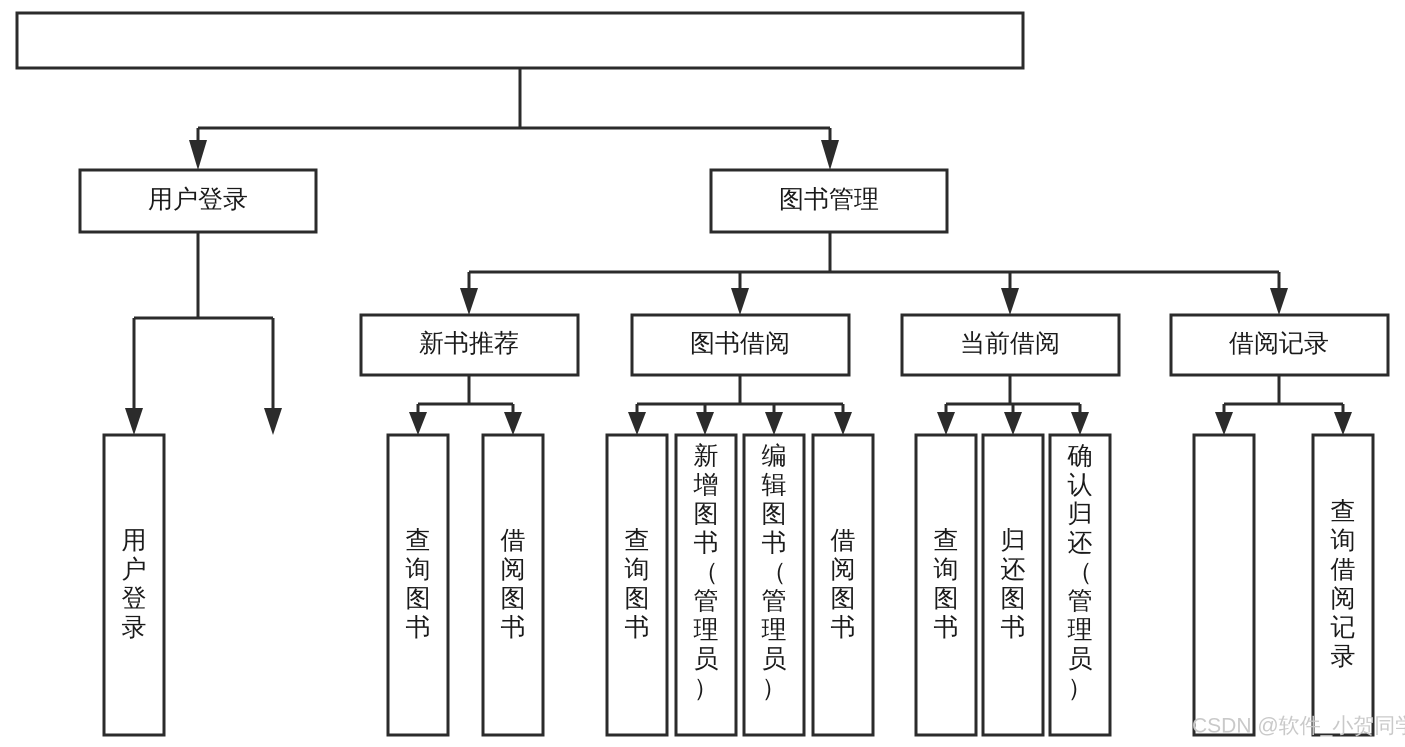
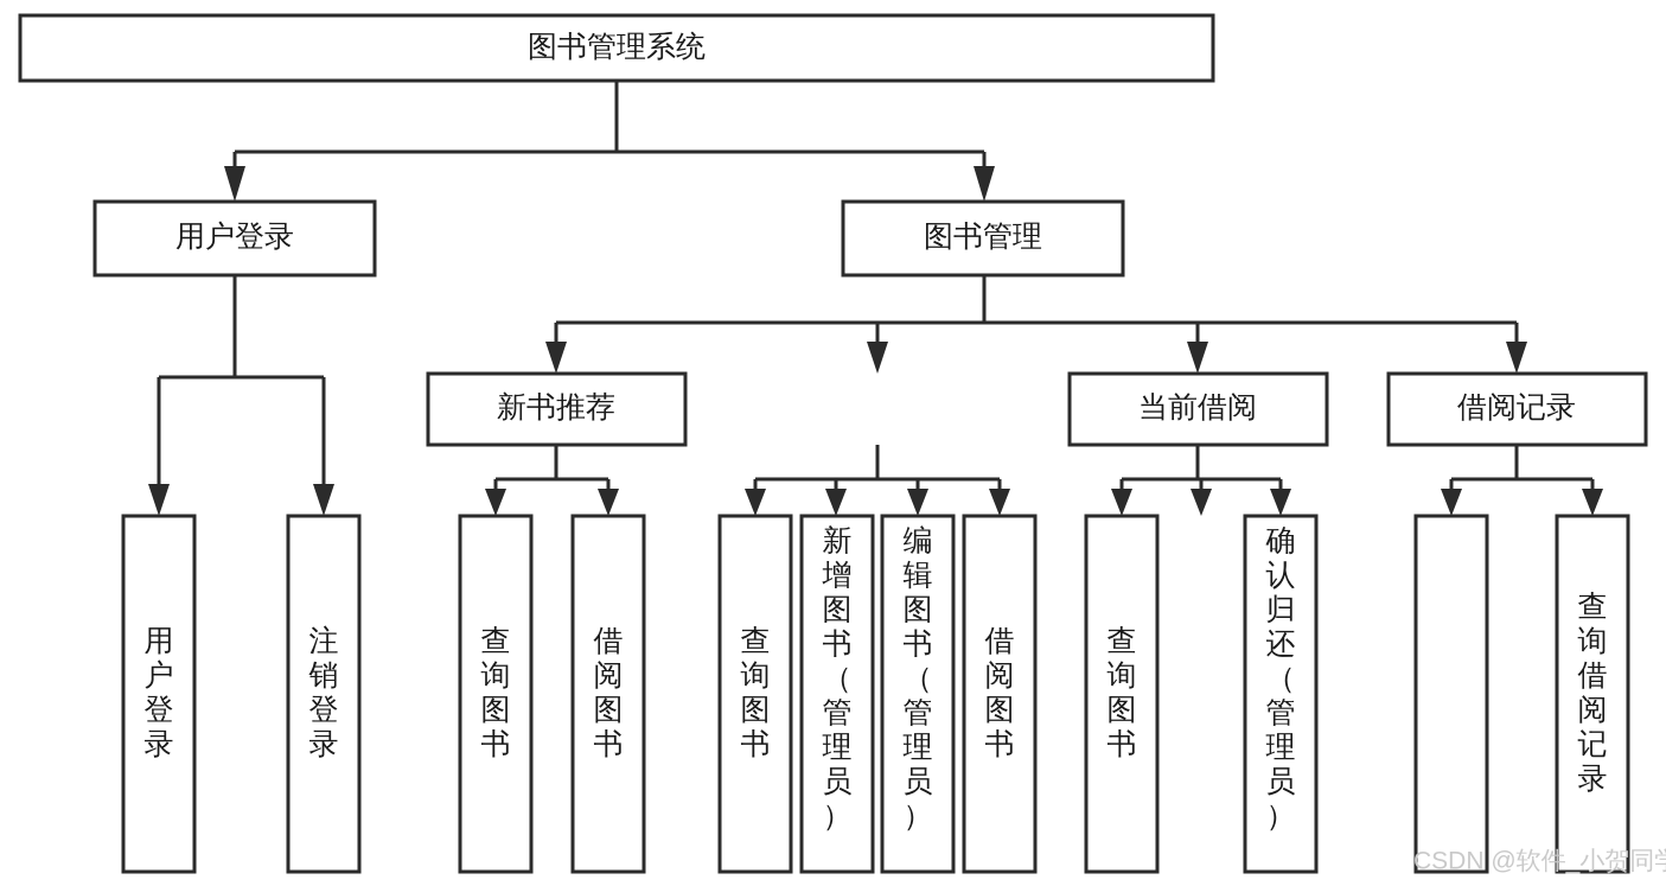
+ 图书管理系统
  用户登录
  图书管理
  新书推荐
- 图书借阅
  当前借阅
  借阅记录
  用户登录
+ 注销登录
  查询图书
  借阅图书
  查询图书
  新增图书（管理员）
  编辑图书（管理员）
  借阅图书
  查询图书
- 归还图书
  确认归还（管理员）
  查询借阅记录
  CSDN @软件_小贺同
